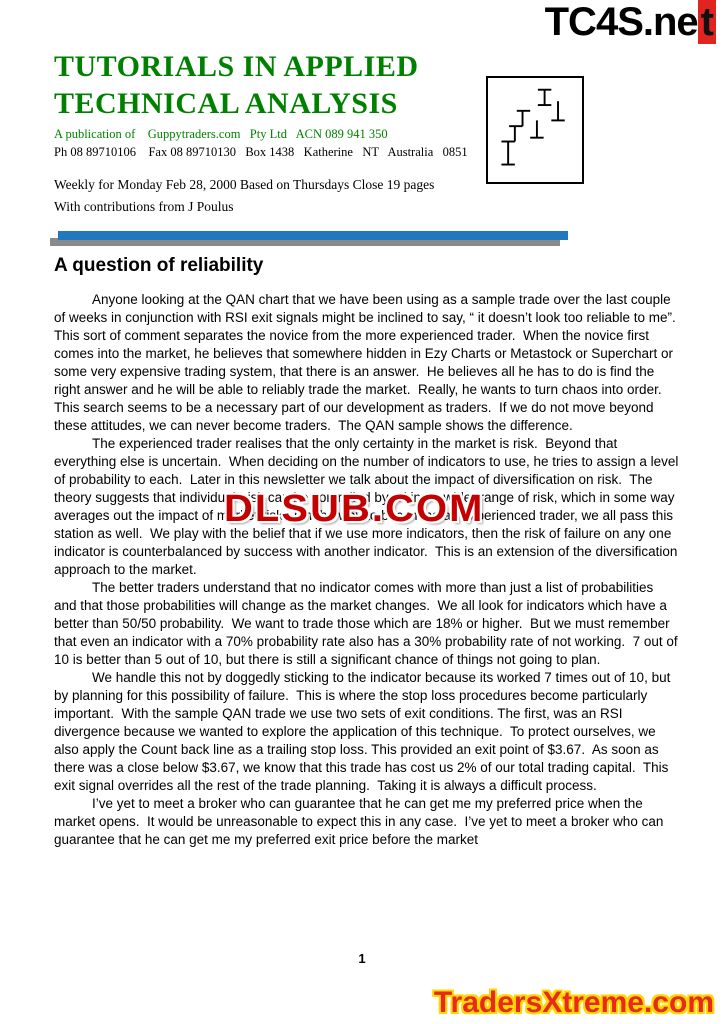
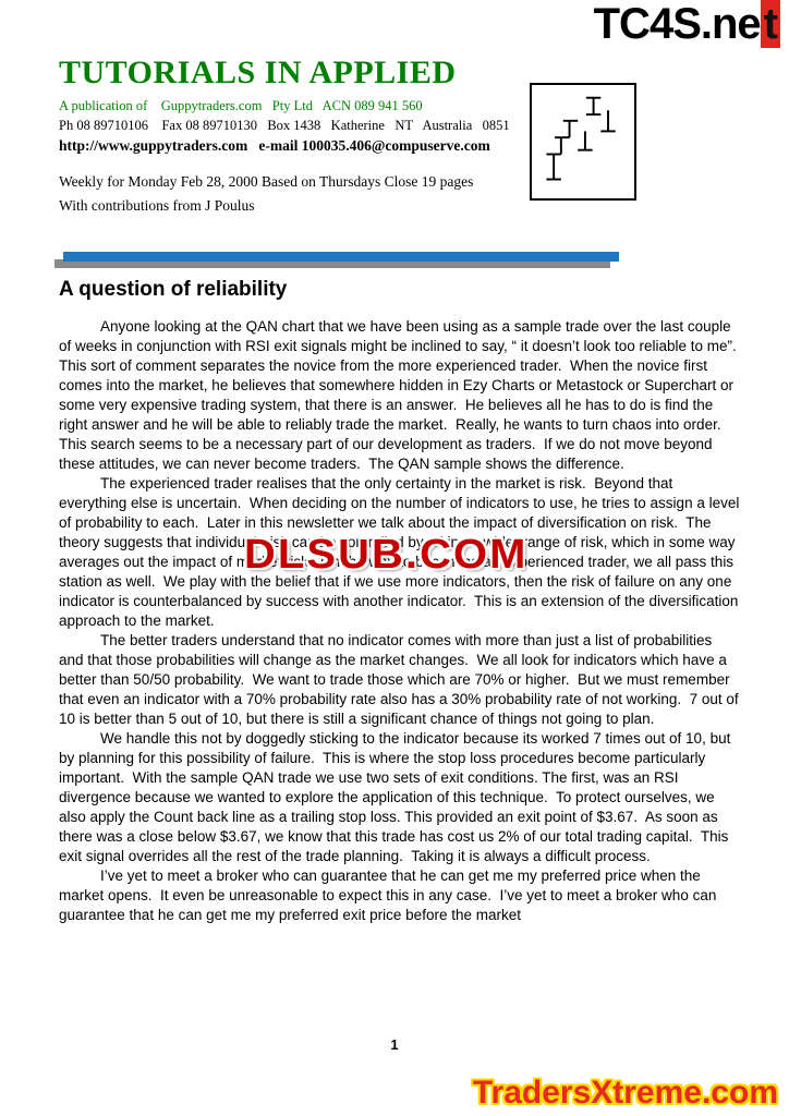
  TC4S.net
  TUTORIALS IN APPLIED
- TECHNICAL ANALYSIS
- A publication of Guppytraders.com Pty Ltd ACN 089 941 350
+ A publication of Guppytraders.com Pty Ltd ACN 089 941 560
  Ph 08 89710106 Fax 08 89710130 Box 1438 Katherine NT Australia 0851
+ http://www.guppytraders.com e-mail 100035.406@compuserve.com
  Weekly for Monday Feb 28, 2000 Based on Thursdays Close 19 pages
  With contributions from J Poulus
  A question of reliability
  Anyone looking at the QAN chart that we have been using as a sample trade over the last couple of weeks in conjunction with RSI exit signals might be inclined to say, “ it doesn’t look too reliable to me”. This sort of comment separates the novice from the more experienced trader. When the novice first comes into the market, he believes that somewhere hidden in Ezy Charts or Metastock or Superchart or some very expensive trading system, that there is an answer. He believes all he has to do is find the right answer and he will be able to reliably trade the market. Really, he wants to turn chaos into order. This search seems to be a necessary part of our development as traders. If we do not move beyond these attitudes, we can never become traders. The QAN sample shows the difference.
  The experienced trader realises that the only certainty in the market is risk. Beyond that everything else is uncertain. When deciding on the number of indicators to use, he tries to assign a level of probability to each. Later in this newsletter we talk about the impact of diversification on risk. The theory suggests that individual risk can be controlled by taking a wider range of risk, which in some way averages out the impact of market risk. On the way to becoming an experienced trader, we all pass this station as well. We play with the belief that if we use more indicators, then the risk of failure on any one indicator is counterbalanced by success with another indicator. This is an extension of the diversification approach to the market.
- The better traders understand that no indicator comes with more than just a list of probabilities and that those probabilities will change as the market changes. We all look for indicators which have a better than 50/50 probability. We want to trade those which are 18% or higher. But we must remember that even an indicator with a 70% probability rate also has a 30% probability rate of not working. 7 out of 10 is better than 5 out of 10, but there is still a significant chance of things not going to plan.
+ The better traders understand that no indicator comes with more than just a list of probabilities and that those probabilities will change as the market changes. We all look for indicators which have a better than 50/50 probability. We want to trade those which are 70% or higher. But we must remember that even an indicator with a 70% probability rate also has a 30% probability rate of not working. 7 out of 10 is better than 5 out of 10, but there is still a significant chance of things not going to plan.
  We handle this not by doggedly sticking to the indicator because its worked 7 times out of 10, but by planning for this possibility of failure. This is where the stop loss procedures become particularly important. With the sample QAN trade we use two sets of exit conditions. The first, was an RSI divergence because we wanted to explore the application of this technique. To protect ourselves, we also apply the Count back line as a trailing stop loss. This provided an exit point of $3.67. As soon as there was a close below $3.67, we know that this trade has cost us 2% of our total trading capital. This exit signal overrides all the rest of the trade planning. Taking it is always a difficult process.
- I’ve yet to meet a broker who can guarantee that he can get me my preferred price when the market opens. It would be unreasonable to expect this in any case. I’ve yet to meet a broker who can guarantee that he can get me my preferred exit price before the market
+ I’ve yet to meet a broker who can guarantee that he can get me my preferred price when the market opens. It even be unreasonable to expect this in any case. I’ve yet to meet a broker who can guarantee that he can get me my preferred exit price before the market
  DLSUB.COM
  1
  TradersXtreme.com
